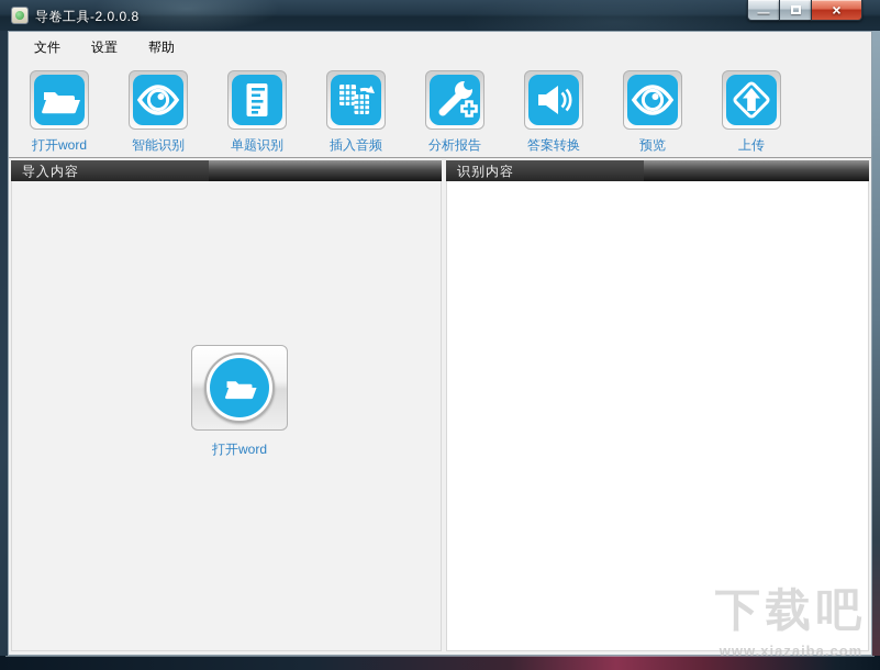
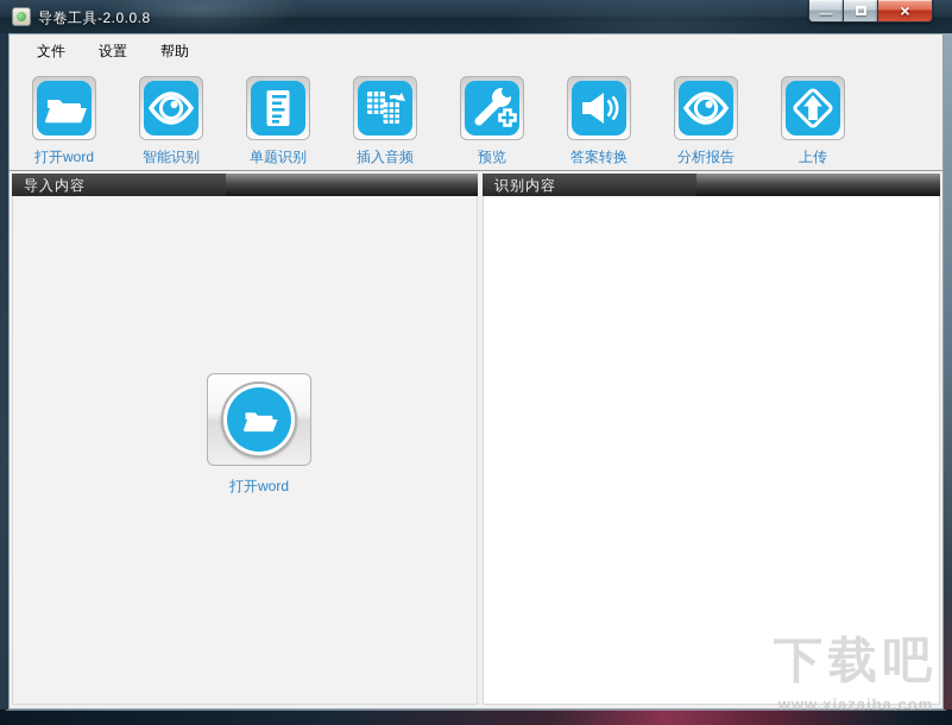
  导卷工具-2.0.0.8
  —
  ×
  文件
  设置
  帮助
  打开word
  智能识别
  单题识别
  插入音频
- 分析报告
+ 预览
  答案转换
- 预览
+ 分析报告
  上传
  导入内容
  打开word
  识别内容
  下载吧
  www.xiazaiba.com
